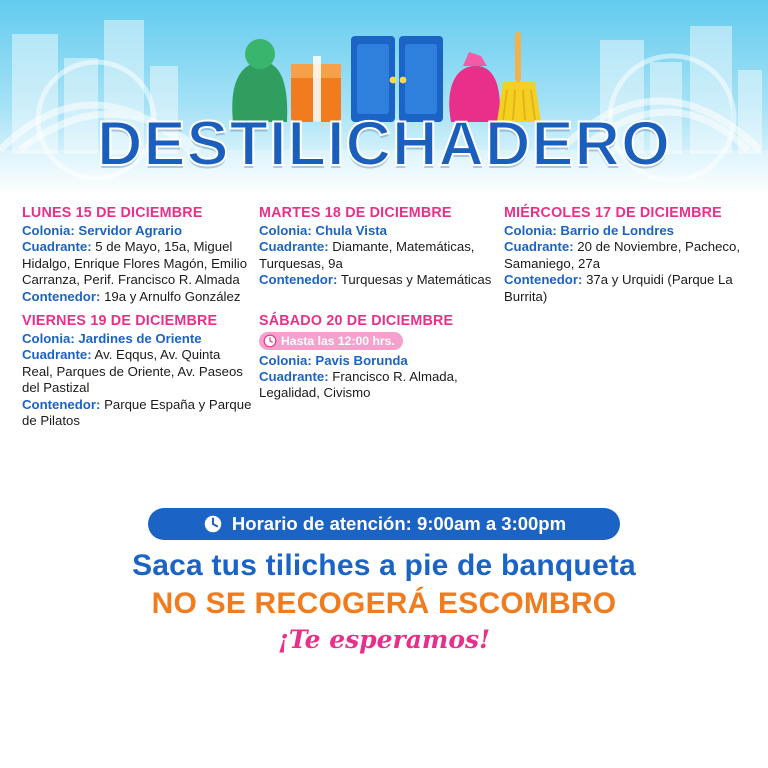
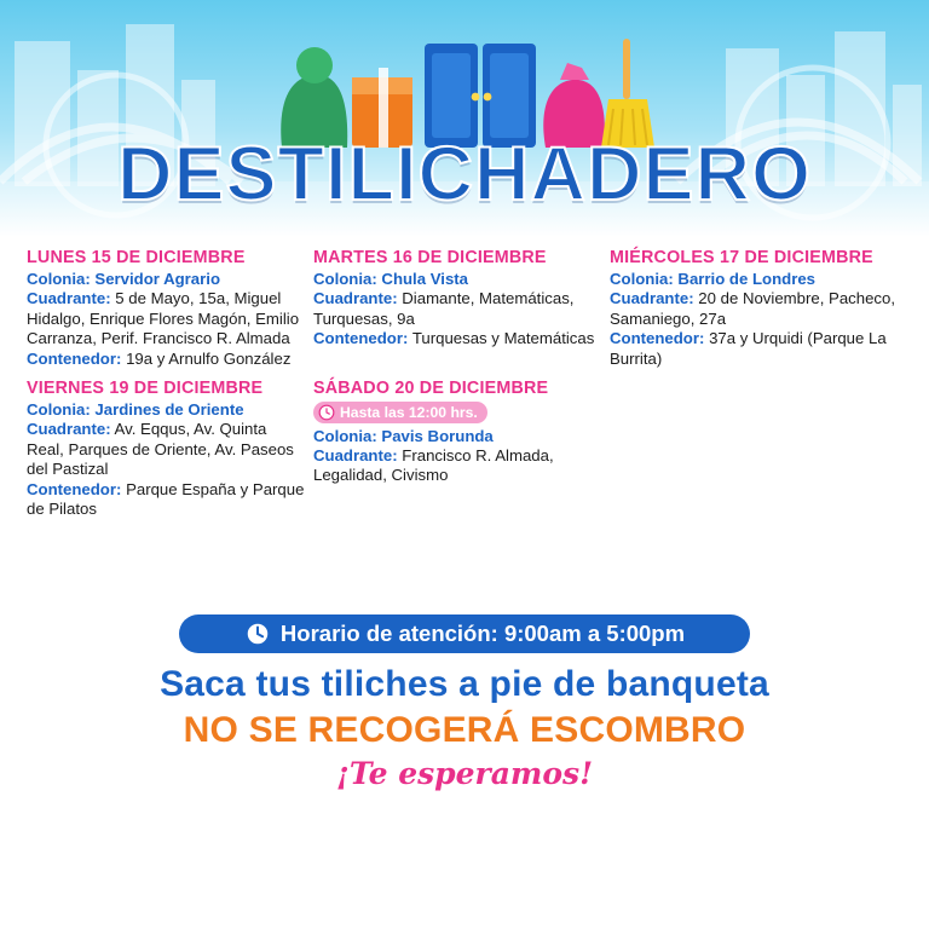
  DESTILICHADERO
  LUNES 15 DE DICIEMBRE
  Colonia: Servidor Agrario
  Cuadrante: 5 de Mayo, 15a, Miguel Hidalgo, Enrique Flores Magón, Emilio Carranza, Perif. Francisco R. Almada
  Contenedor: 19a y Arnulfo González
- MARTES 18 DE DICIEMBRE
+ MARTES 16 DE DICIEMBRE
  Colonia: Chula Vista
  Cuadrante: Diamante, Matemáticas, Turquesas, 9a
  Contenedor: Turquesas y Matemáticas
  MIÉRCOLES 17 DE DICIEMBRE
  Colonia: Barrio de Londres
  Cuadrante: 20 de Noviembre, Pacheco, Samaniego, 27a
  Contenedor: 37a y Urquidi (Parque La Burrita)
  VIERNES 19 DE DICIEMBRE
  Colonia: Jardines de Oriente
  Cuadrante: Av. Eqqus, Av. Quinta Real, Parques de Oriente, Av. Paseos del Pastizal
  Contenedor: Parque España y Parque de Pilatos
  SÁBADO 20 DE DICIEMBRE
  Hasta las 12:00 hrs.
  Colonia: Pavis Borunda
  Cuadrante: Francisco R. Almada, Legalidad, Civismo
- Horario de atención: 9:00am a 3:00pm
+ Horario de atención: 9:00am a 5:00pm
  Saca tus tiliches a pie de banqueta
  NO SE RECOGERÁ ESCOMBRO
  ¡Te esperamos!
